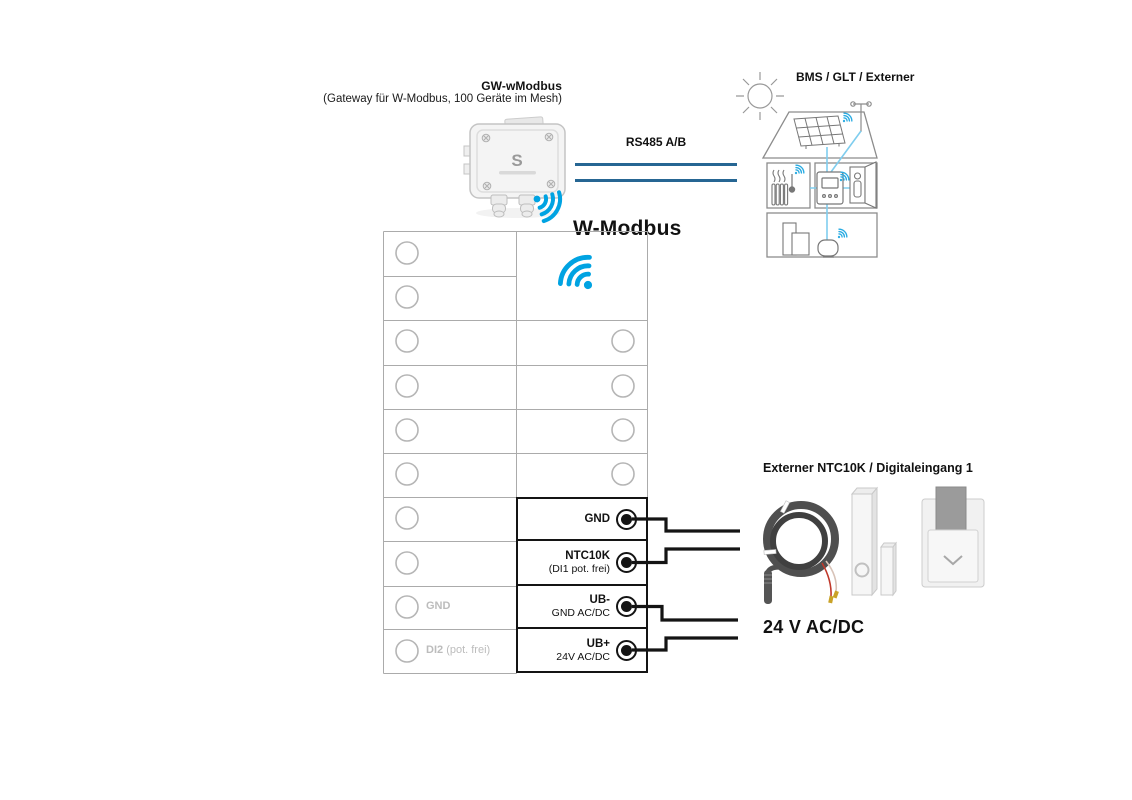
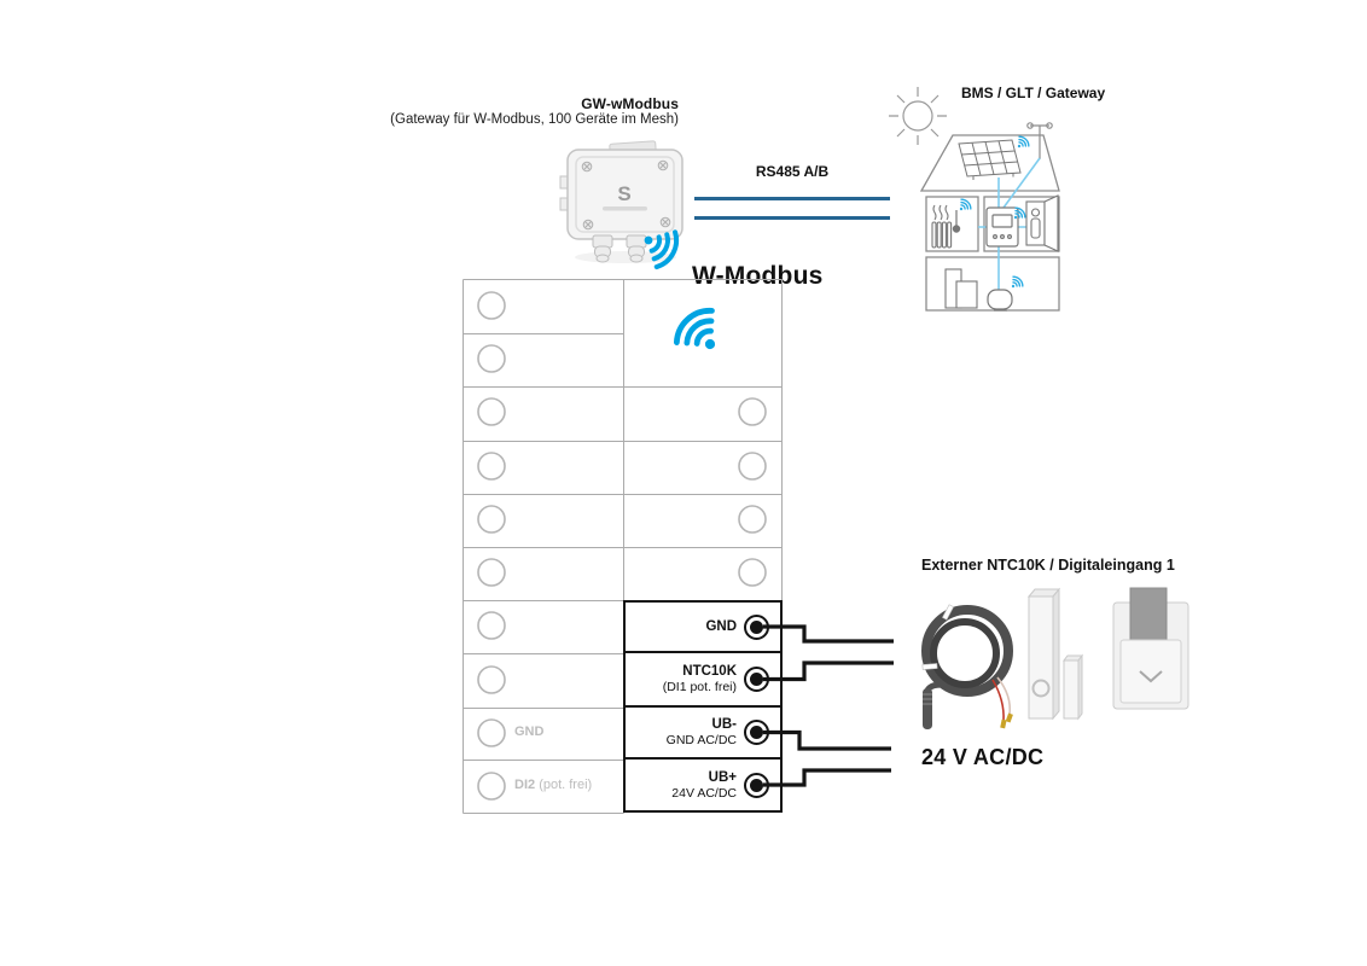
  GW-wModbus
  (Gateway für W-Modbus, 100 Geräte im Mesh)
  S
  RS485 A/B
- BMS / GLT / Externer
+ BMS / GLT / Gateway
  W-Modbus
  GND
  DI2 (pot. frei)
  GND
  NTC10K
  (DI1 pot. frei)
  UB-
  GND AC/DC
  UB+
  24V AC/DC
  Externer NTC10K / Digitaleingang 1
  24 V AC/DC
